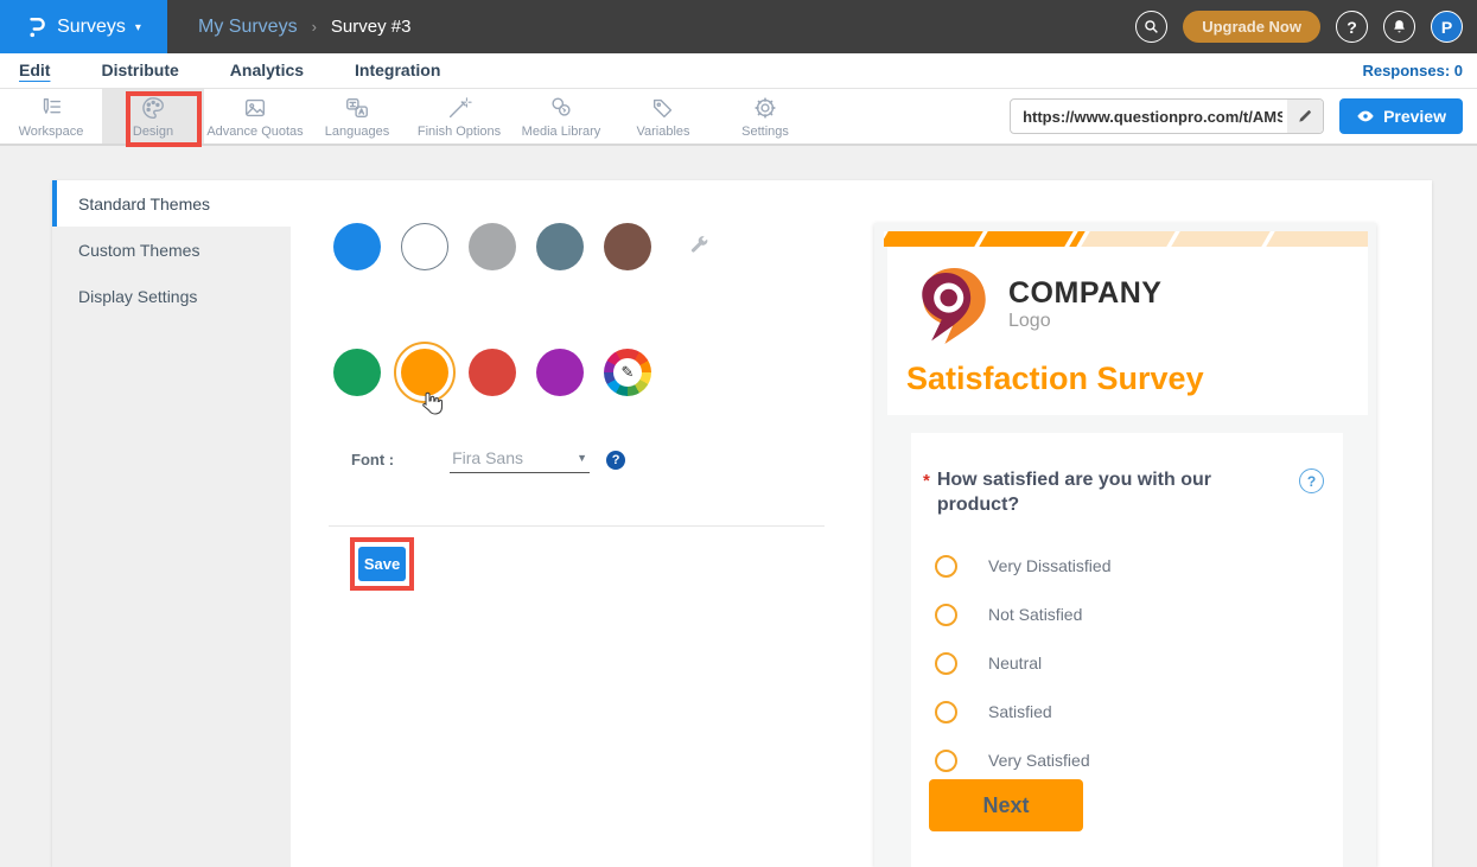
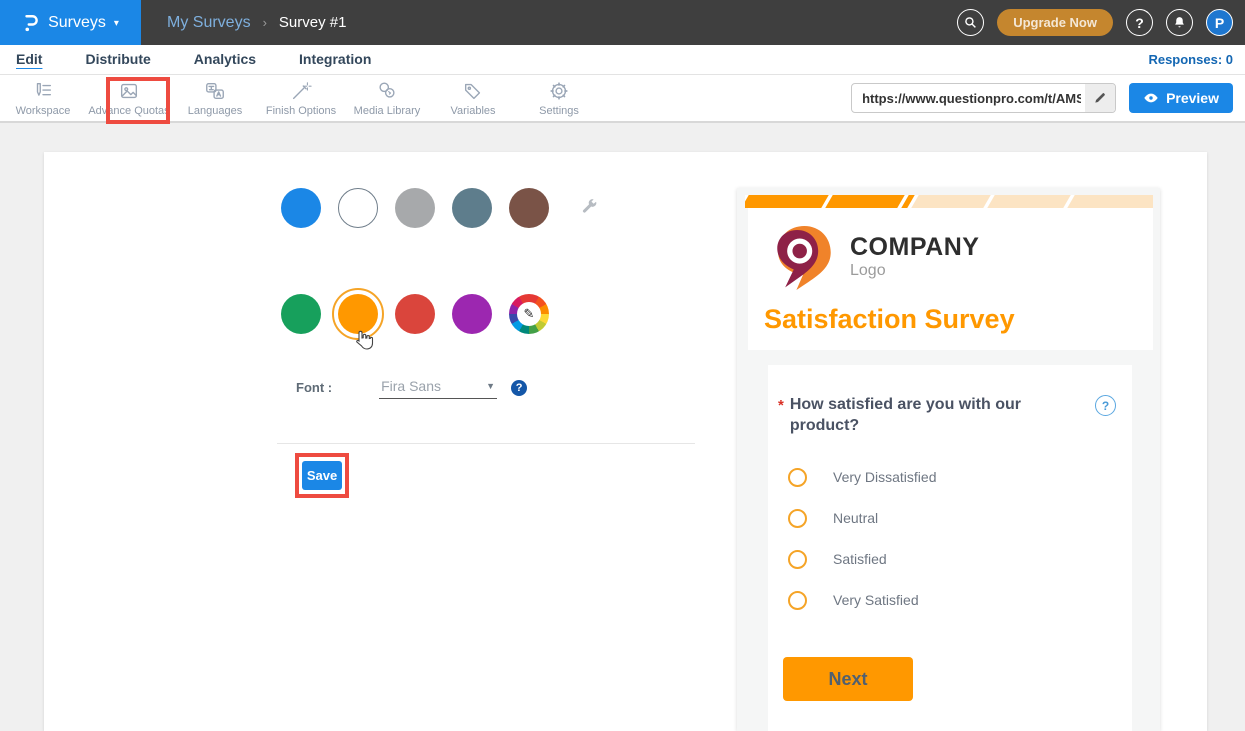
  Surveys
  ▾
  My Surveys
  ›
- Survey #3
+ Survey #1
  Upgrade Now
  ?
  P
  Edit
  Distribute
  Analytics
  Integration
  Responses: 0
  Workspace
- Design
  Advance Quotas
  Languages
  Finish Options
  Media Library
  Variables
  Settings
  https://www.questionpro.com/t/AMS
  Preview
- Standard Themes
- Custom Themes
- Display Settings
  ✎
  Font :
  Fira Sans
  ▼
  ?
  Save
  COMPANY
  Logo
  Satisfaction Survey
  *
  How satisfied are you with our product?
  ?
  Very Dissatisfied
- Not Satisfied
  Neutral
  Satisfied
  Very Satisfied
  Next
